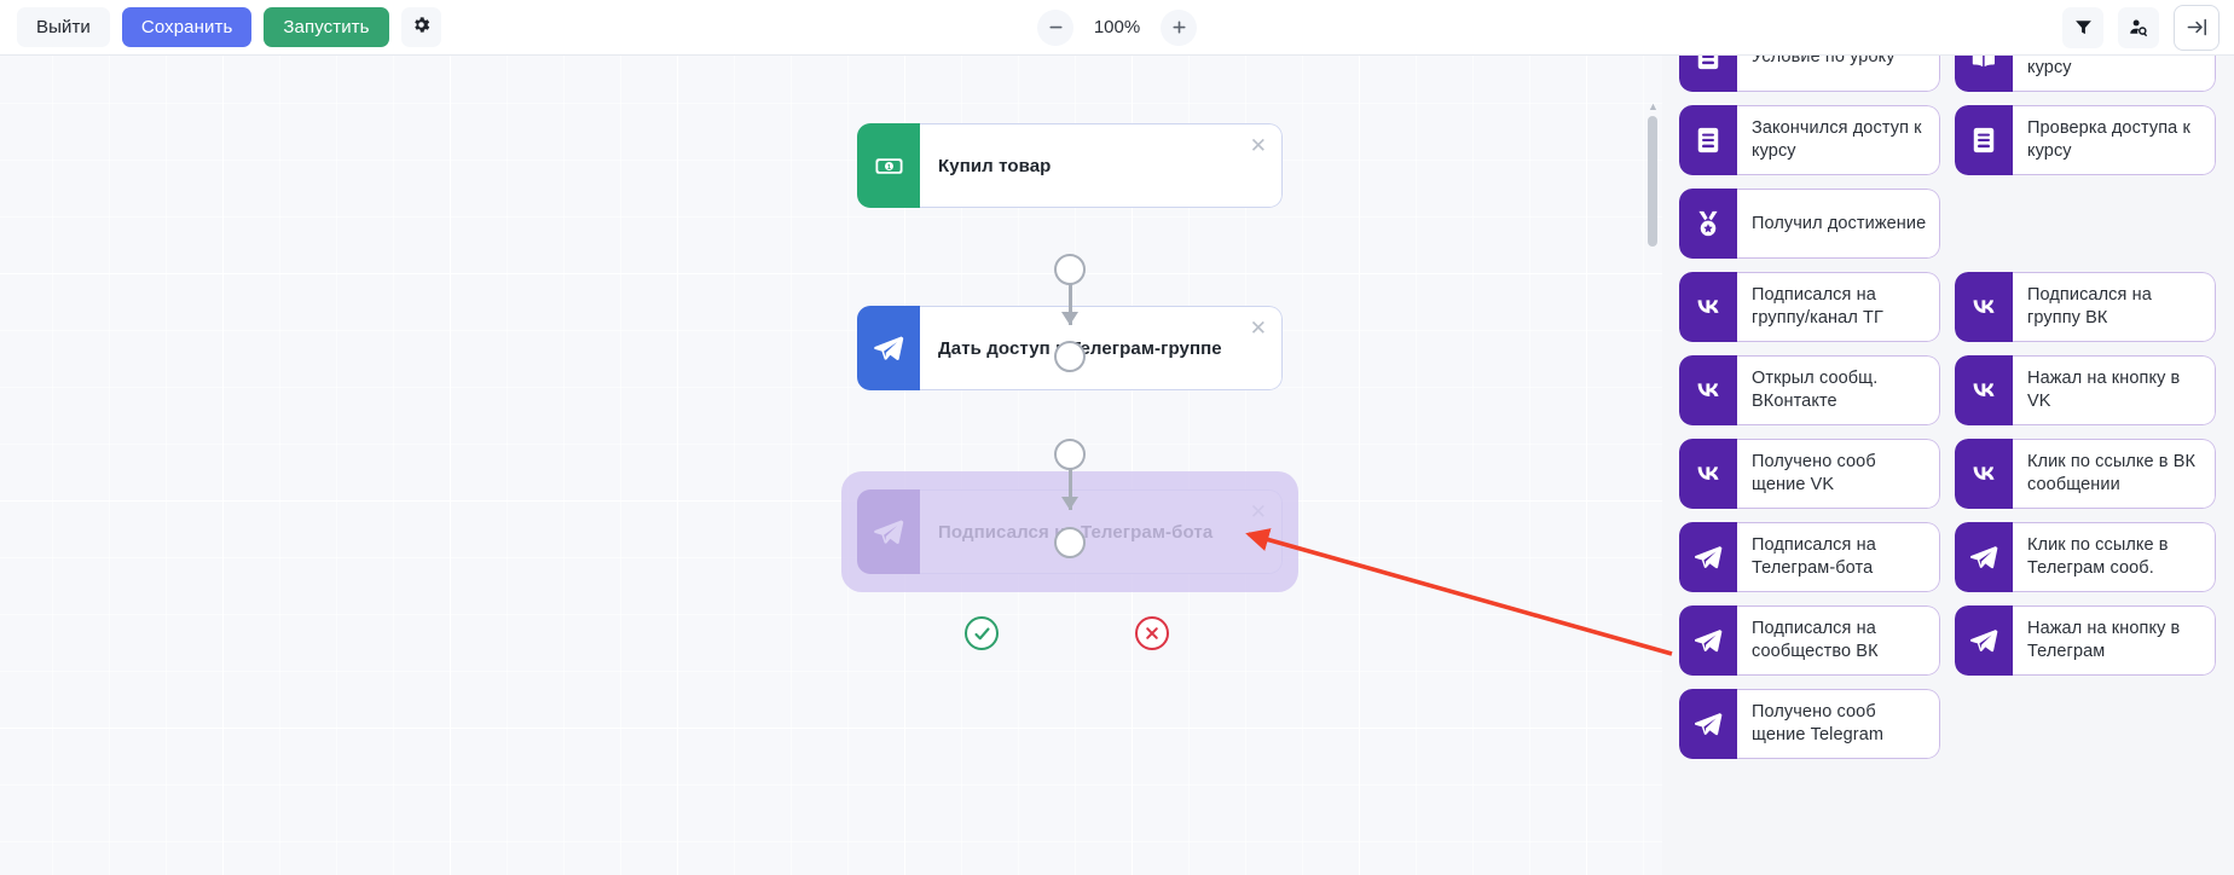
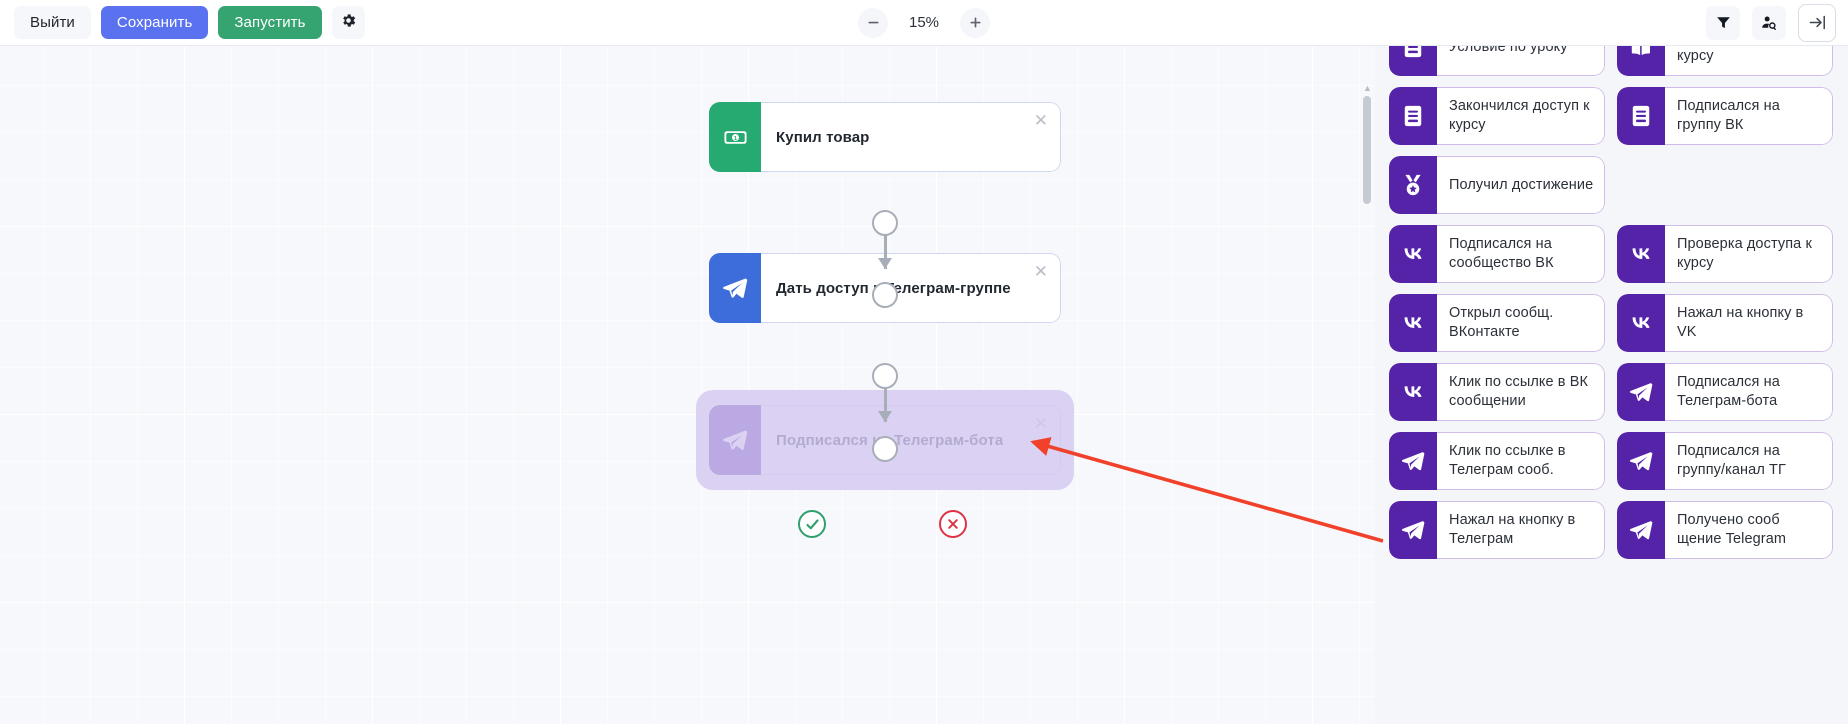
  Выйти
  Сохранить
  Запустить
- 100%
+ 15%
  Купил товар
  ✕
  Дать доступелеграм-группе
  ✕
  Подписался Телеграм-бота
  ▲
  Условие по уроку
  Закончился доступ к курсу
- Проверка доступа к курсу
+ Подписался на группу ВК
  Получил достижение
- Подписался на группу/канал ТГ
+ Подписался на сообщество ВК
- Подписался на группу ВК
+ Проверка доступа к курсу
  Открыл сообщ. ВКонтакте
  Нажал на кнопку в VK
- Получено сооб щение VK
  Клик по ссылке в ВК сообщении
  Подписался на Телеграм-бота
  Клик по ссылке в Телеграм сооб.
- Подписался на сообщество ВК
+ Подписался на группу/канал ТГ
  Нажал на кнопку в Телеграм
  Получено сооб щение Telegram
